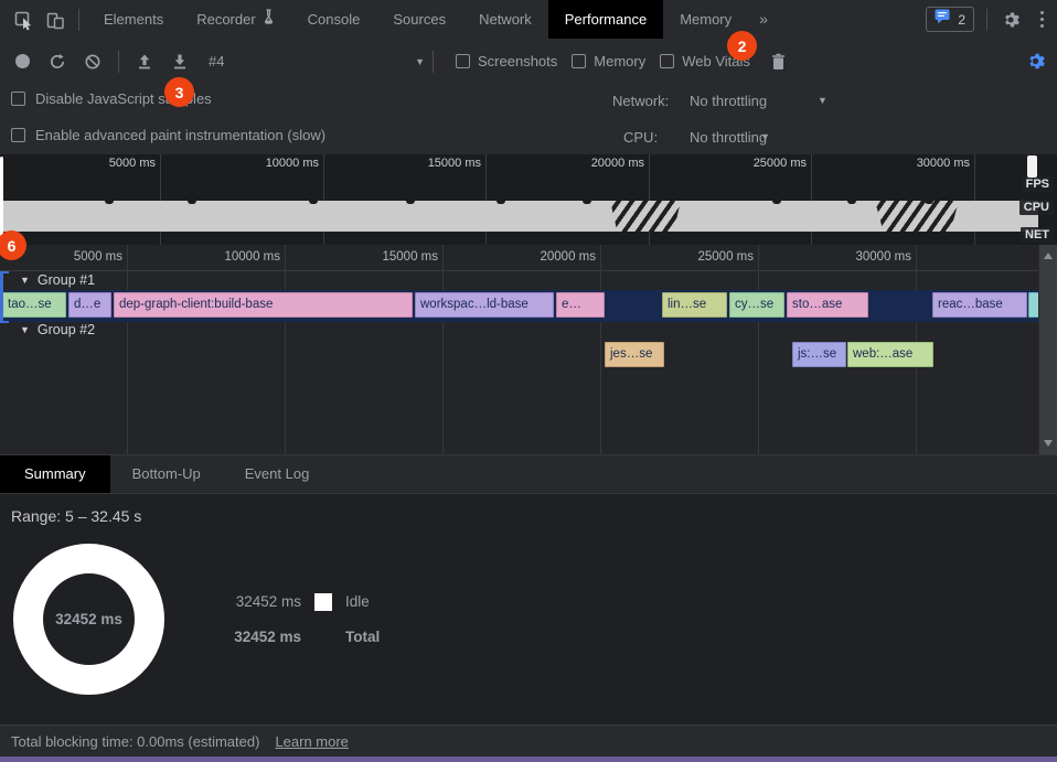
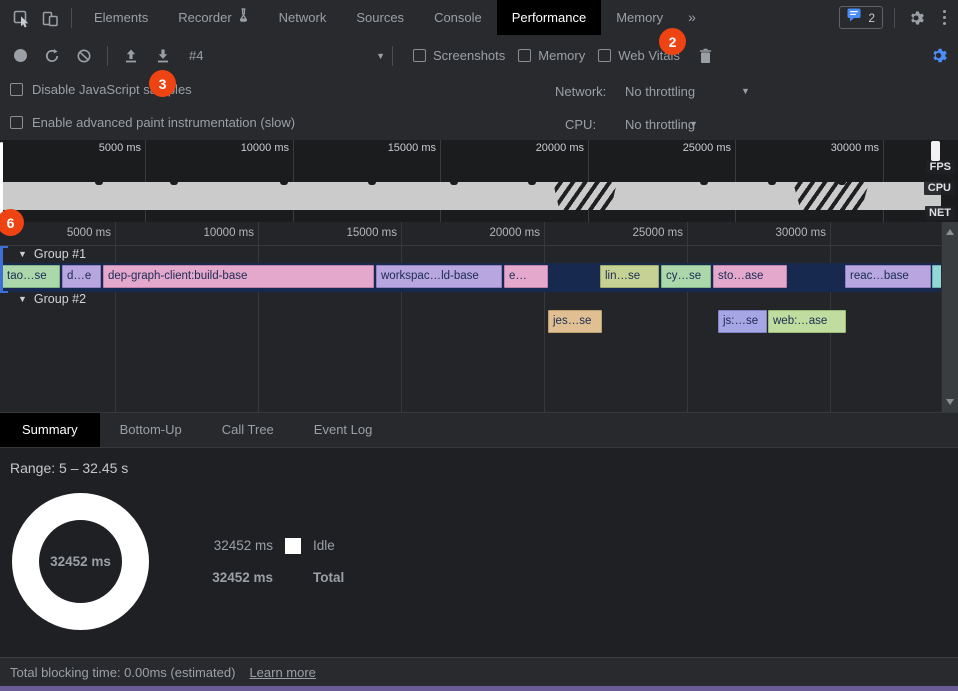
  Elements
  Recorder
- Console
+ Network
  Sources
- Network
+ Console
  Performance
  Memory
  »
  2
  #4
  ▼
  Screenshots
  Memory
  Web Vitals
  Disable JavaScript sles
  Enable advanced paint instrumentation (slow)
  Network:
  No throttling
  ▼
  CPU:
  No throttling
  ▼
  5000 ms
  10000 ms
  15000 ms
  20000 ms
  25000 ms
  30000 ms
  FPS
  CPU
  NET
  5000 ms
  10000 ms
  15000 ms
  20000 ms
  25000 ms
  30000 ms
  ▼
  Group #1
  tao…se
  d…e
  dep-graph-client:build-base
  workspac…ld-base
  e…
  lin…se
  cy…se
  sto…ase
  reac…base
  ▼
  Group #2
  jes…se
  js:…se
  web:…ase
  Summary
  Bottom-Up
+ Call Tree
  Event Log
  Range: 5 – 32.45 s
  32452 ms
  32452 ms
  Idle
  32452 ms
  Total
  Total blocking time: 0.00ms (estimated)
  Learn more
  2
  3
  6
